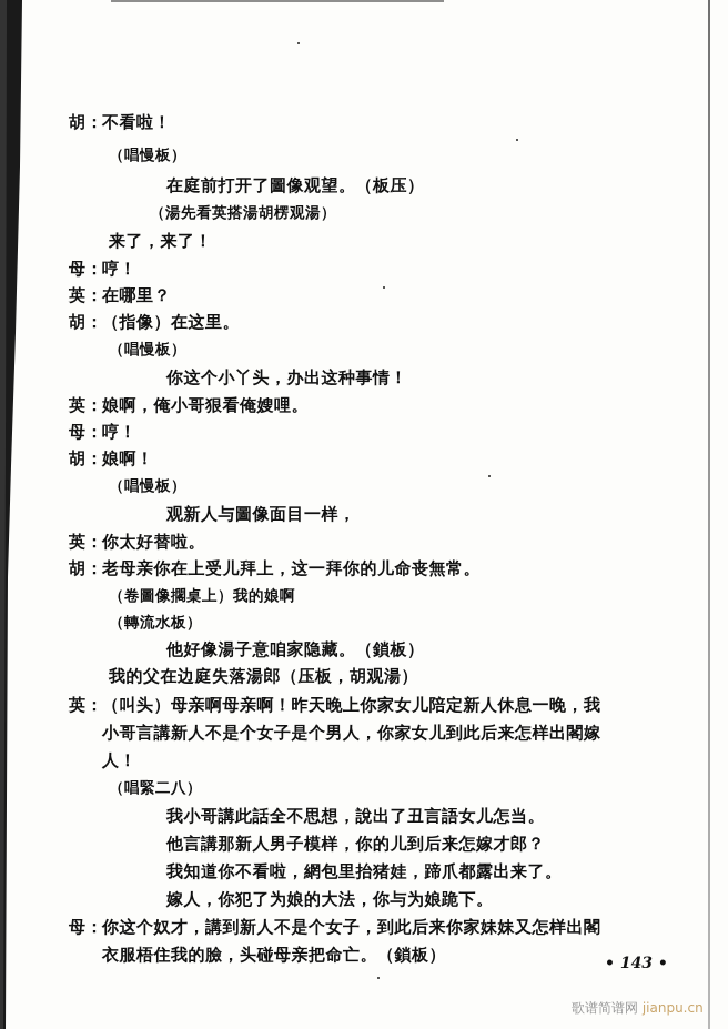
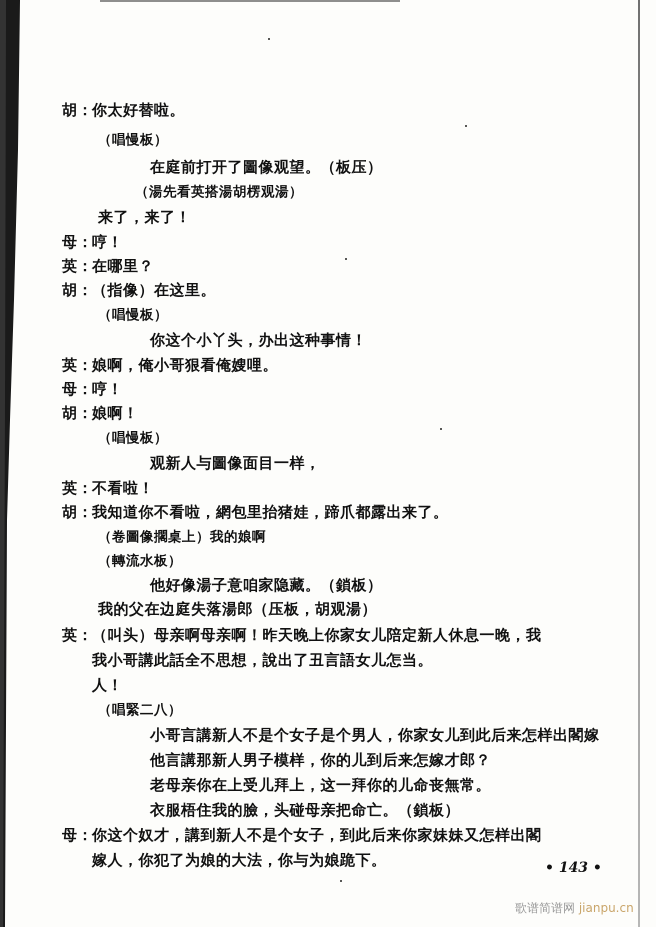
- 胡：不看啦！
+ 胡：你太好替啦。
  （唱慢板）
  在庭前打开了圖像观望。（板压）
  （湯先看英搭湯胡楞观湯）
  来了，来了！
  母：哼！
  英：在哪里？
  胡：（指像）在这里。
  （唱慢板）
  你这个小丫头，办出这种事情！
  英：娘啊，俺小哥狠看俺嫂哩。
  母：哼！
  胡：娘啊！
  （唱慢板）
  观新人与圖像面目一样，
- 英：你太好替啦。
+ 英：不看啦！
- 胡：老母亲你在上受儿拜上，这一拜你的儿命丧無常。
+ 胡：我知道你不看啦，網包里抬猪娃，蹄爪都露出来了。
  （卷圖像擱桌上）我的娘啊
  （轉流水板）
  他好像湯子意咱家隐藏。（鎖板）
  我的父在边庭失落湯郎（压板，胡观湯）
  英：（叫头）母亲啊母亲啊！昨天晚上你家女儿陪定新人休息一晚，我
- 小哥言講新人不是个女子是个男人，你家女儿到此后来怎样出閣嫁
+ 我小哥講此話全不思想，說出了丑言語女儿怎当。
  人！
  （唱緊二八）
- 我小哥講此話全不思想，說出了丑言語女儿怎当。
+ 小哥言講新人不是个女子是个男人，你家女儿到此后来怎样出閣嫁
  他言講那新人男子模样，你的儿到后来怎嫁才郎？
- 我知道你不看啦，網包里抬猪娃，蹄爪都露出来了。
+ 老母亲你在上受儿拜上，这一拜你的儿命丧無常。
- 嫁人，你犯了为娘的大法，你与为娘跪下。
+ 衣服梧住我的臉，头碰母亲把命亡。（鎖板）
  母：你这个奴才，講到新人不是个女子，到此后来你家妹妹又怎样出閣
- 衣服梧住我的臉，头碰母亲把命亡。（鎖板）
+ 嫁人，你犯了为娘的大法，你与为娘跪下。
  • 143 •
  歌谱简谱网 jianpu.cn
